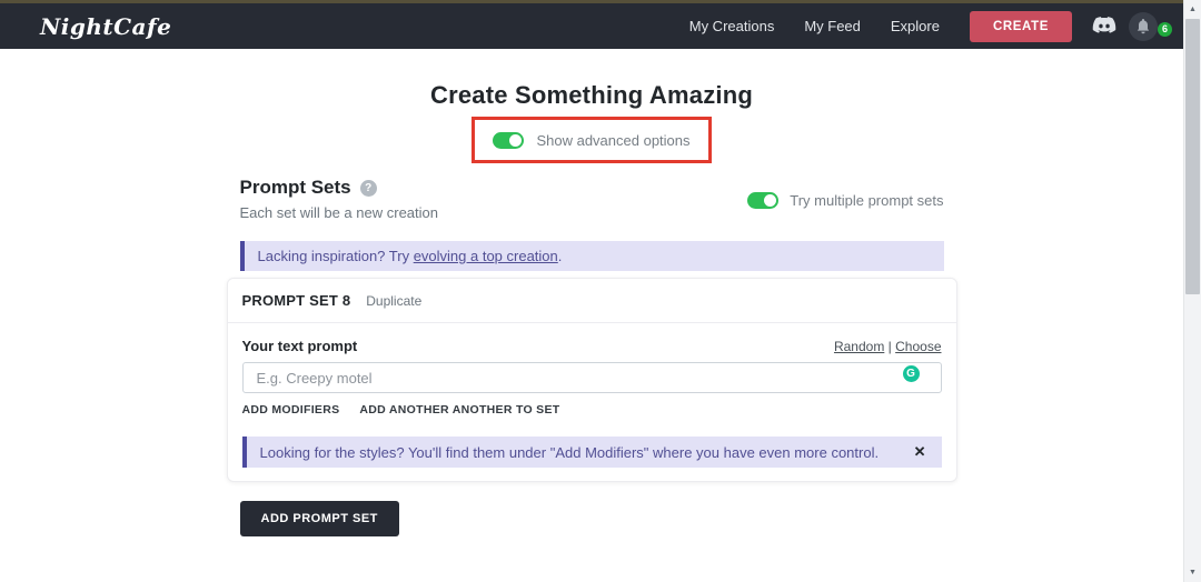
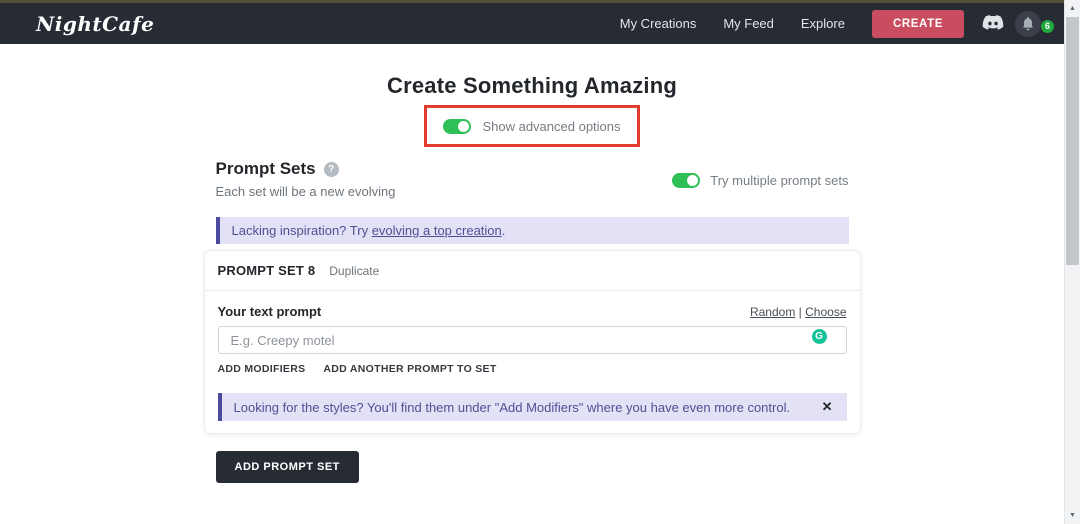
  NightCafe
  My Creations
  My Feed
  Explore
  CREATE
  6
  Create Something Amazing
  Show advanced options
  Prompt Sets
  ?
- Each set will be a new creation
+ Each set will be a new evolving
  Try multiple prompt sets
  Lacking inspiration? Try evolving a top creation.
  PROMPT SET 8
  Duplicate
  Your text prompt
  Random | Choose
  E.g. Creepy motel
  G
  ADD MODIFIERS
- ADD ANOTHER ANOTHER TO SET
+ ADD ANOTHER PROMPT TO SET
  Looking for the styles? You'll find them under "Add Modifiers" where you have even more control.
  ✕
  ADD PROMPT SET
